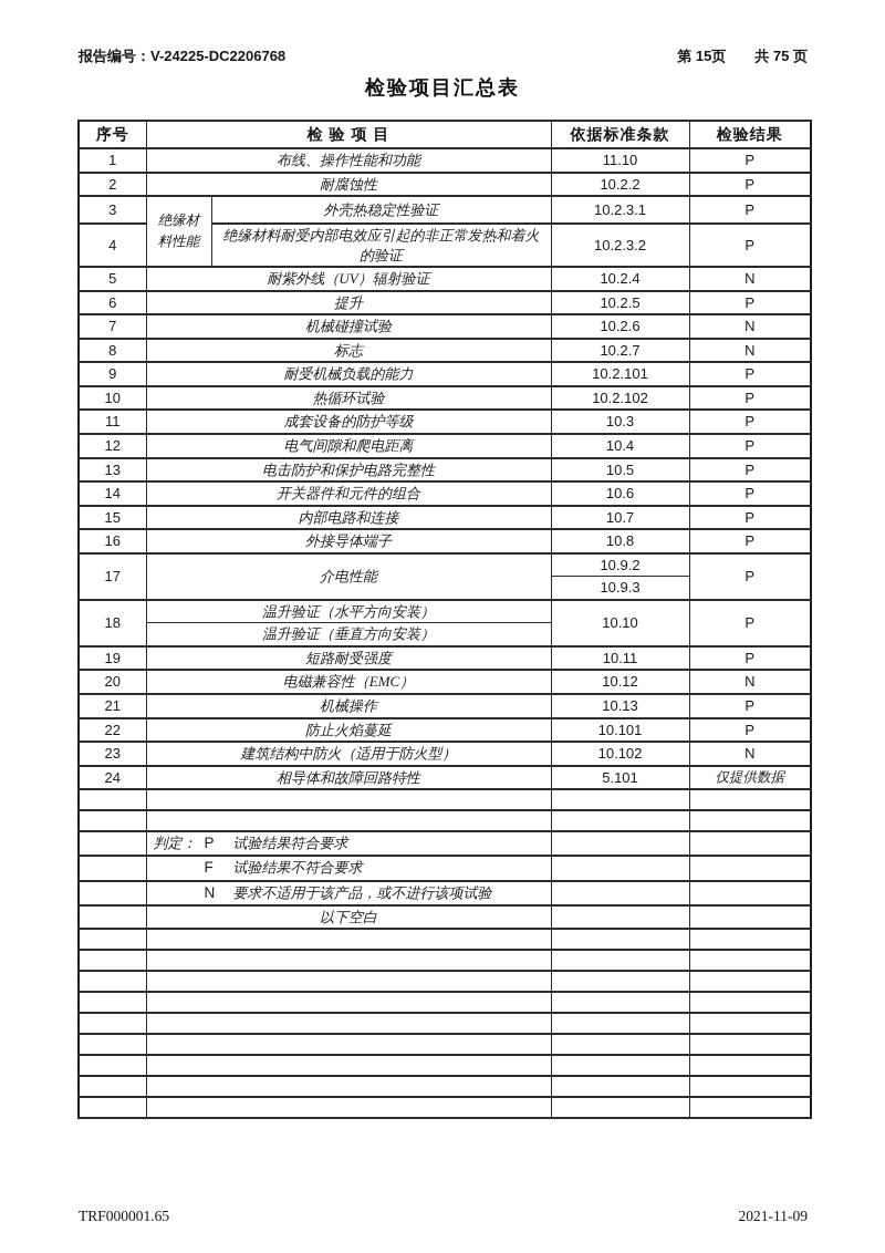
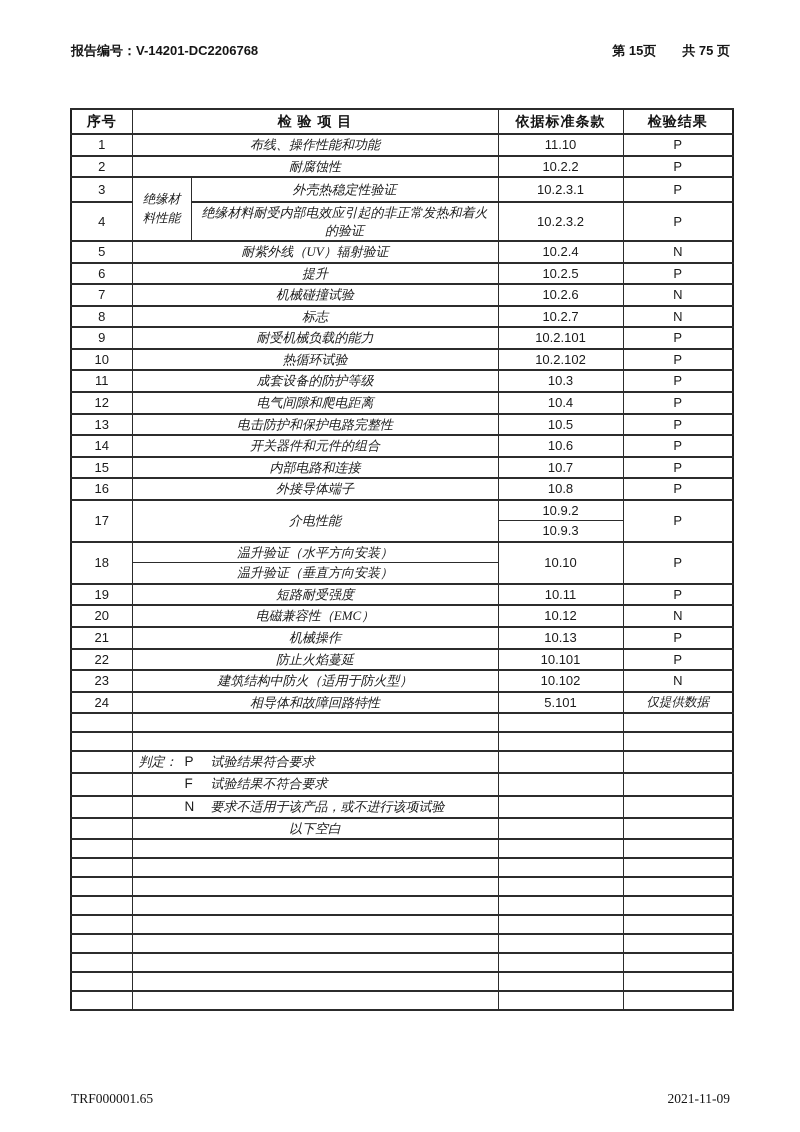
- 报告编号：V-24225-DC2206768
+ 报告编号：V-14201-DC2206768
  第 15页 共 75 页
- 检验项目汇总表
  序号	检 验 项 目	依据标准条款	检验结果
  1	布线、操作性能和功能	11.10	P
  2	耐腐蚀性	10.2.2	P
  3	绝缘材料性能	外壳热稳定性验证	10.2.3.1	P
  4	绝缘材料耐受内部电效应引起的非正常发热和着火的验证	10.2.3.2	P
  5	耐紫外线（UV）辐射验证	10.2.4	N
  6	提升	10.2.5	P
  7	机械碰撞试验	10.2.6	N
  8	标志	10.2.7	N
  9	耐受机械负载的能力	10.2.101	P
  10	热循环试验	10.2.102	P
  11	成套设备的防护等级	10.3	P
  12	电气间隙和爬电距离	10.4	P
  13	电击防护和保护电路完整性	10.5	P
  14	开关器件和元件的组合	10.6	P
  15	内部电路和连接	10.7	P
  16	外接导体端子	10.8	P
  17	介电性能	10.9.2	P
  10.9.3
  18	温升验证（水平方向安装）	10.10	P
  温升验证（垂直方向安装）
  19	短路耐受强度	10.11	P
  20	电磁兼容性（EMC）	10.12	N
  21	机械操作	10.13	P
  22	防止火焰蔓延	10.101	P
  23	建筑结构中防火（适用于防火型）	10.102	N
  24	相导体和故障回路特性	5.101	仅提供数据
  	判定： P 试验结果符合要求
  	F 试验结果不符合要求
  	N 要求不适用于该产品，或不进行该项试验
  	以下空白
  TRF000001.65
  2021-11-09
